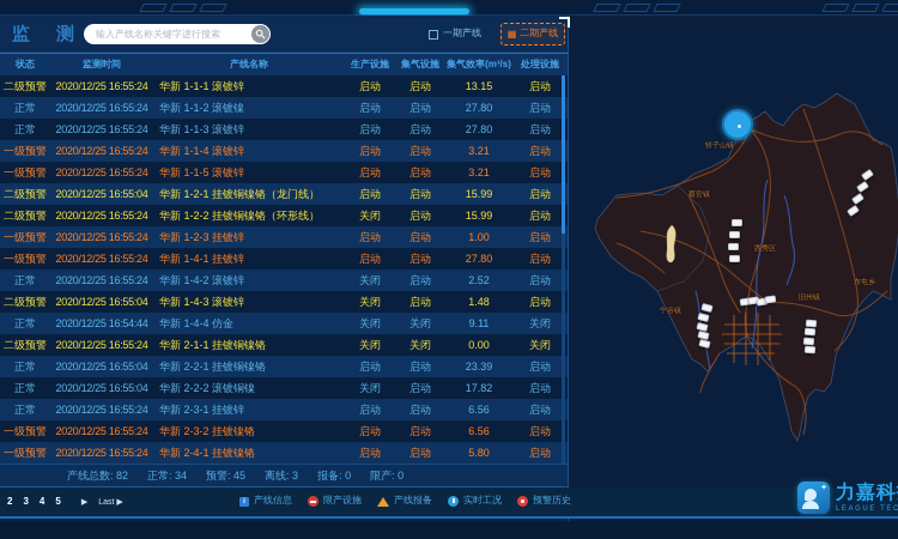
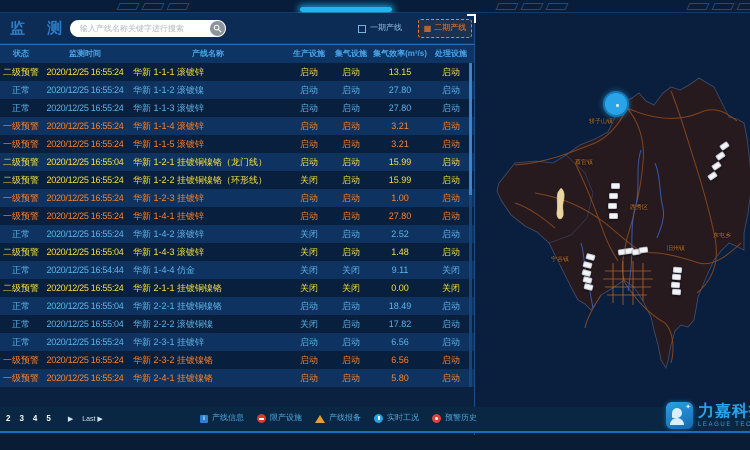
  监 测
  输入产线名称关键字进行搜索
  一期产线
  ▦
  二期产线
  状态
  监测时间
  产线名称
  生产设施
  集气设施
  集气效率(m³/s)
  处理设施
  二级预警
  2020/12/25 16:55:24
  华新 1-1-1 滚镀锌
  启动
  启动
  13.15
  启动
  正常
  2020/12/25 16:55:24
  华新 1-1-2 滚镀镍
  启动
  启动
  27.80
  启动
  正常
  2020/12/25 16:55:24
  华新 1-1-3 滚镀锌
  启动
  启动
  27.80
  启动
  一级预警
  2020/12/25 16:55:24
  华新 1-1-4 滚镀锌
  启动
  启动
  3.21
  启动
  一级预警
  2020/12/25 16:55:24
  华新 1-1-5 滚镀锌
  启动
  启动
  3.21
  启动
  二级预警
  2020/12/25 16:55:04
  华新 1-2-1 挂镀铜镍铬（龙门线）
  启动
  启动
  15.99
  启动
  二级预警
  2020/12/25 16:55:24
  华新 1-2-2 挂镀铜镍铬（环形线）
  关闭
  启动
  15.99
  启动
  一级预警
  2020/12/25 16:55:24
  华新 1-2-3 挂镀锌
  启动
  启动
  1.00
  启动
  一级预警
  2020/12/25 16:55:24
  华新 1-4-1 挂镀锌
  启动
  启动
  27.80
  启动
  正常
  2020/12/25 16:55:24
  华新 1-4-2 滚镀锌
  关闭
  启动
  2.52
  启动
  二级预警
  2020/12/25 16:55:04
  华新 1-4-3 滚镀锌
  关闭
  启动
  1.48
  启动
  正常
  2020/12/25 16:54:44
  华新 1-4-4 仿金
  关闭
  关闭
  9.11
  关闭
  二级预警
  2020/12/25 16:55:24
  华新 2-1-1 挂镀铜镍铬
  关闭
  关闭
  0.00
  关闭
  正常
  2020/12/25 16:55:04
  华新 2-2-1 挂镀铜镍铬
  启动
  启动
- 23.39
+ 18.49
  启动
  正常
  2020/12/25 16:55:04
  华新 2-2-2 滚镀铜镍
  关闭
  启动
  17.82
  启动
  正常
  2020/12/25 16:55:24
  华新 2-3-1 挂镀锌
  启动
  启动
  6.56
  启动
  一级预警
  2020/12/25 16:55:24
  华新 2-3-2 挂镀镍铬
  启动
  启动
  6.56
  启动
  一级预警
  2020/12/25 16:55:24
  华新 2-4-1 挂镀镍铬
  启动
  启动
  5.80
  启动
- 产线总数: 82
- 正常: 34
- 预警: 45
- 离线: 3
- 报备: 0
- 限产: 0
  2
  3
  4
  5
  产线信息
  限产设施
  产线报备
  实时工况
  预警历史
  力嘉科
